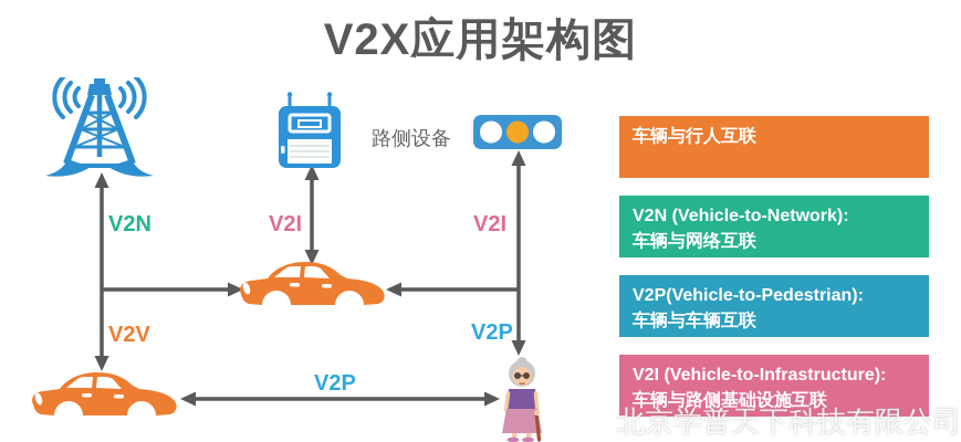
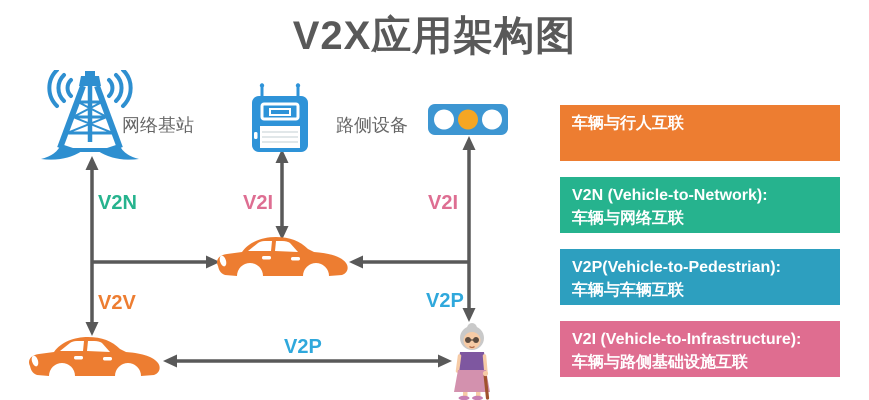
  V2X应用架构图
+ 网络基站
  路侧设备
  V2N
  V2I
  V2I
  V2V
  V2P
  V2P
  车辆与行人互联
  V2N (Vehicle-to-Network):
  车辆与网络互联
  V2P(Vehicle-to-Pedestrian):
  车辆与车辆互联
  V2I (Vehicle-to-Infrastructure):
  车辆与路侧基础设施互联
- 北京学普天下科技有限公司
